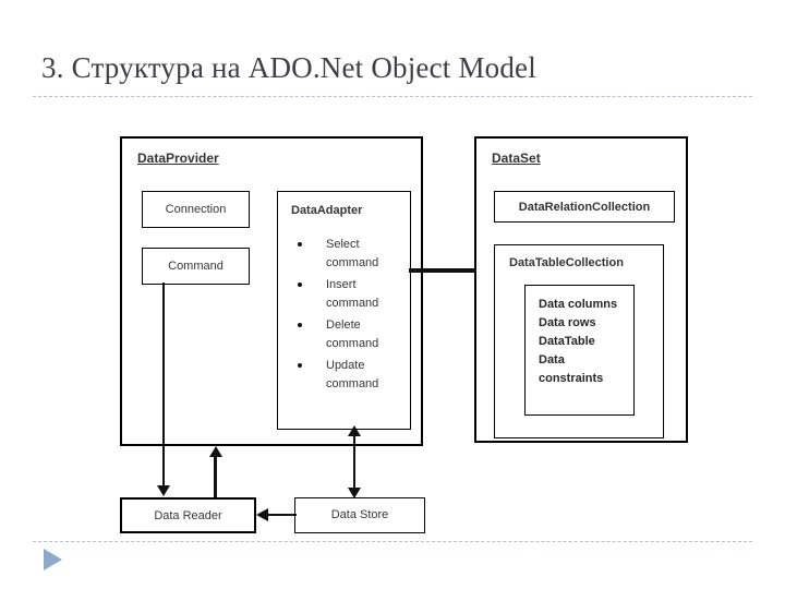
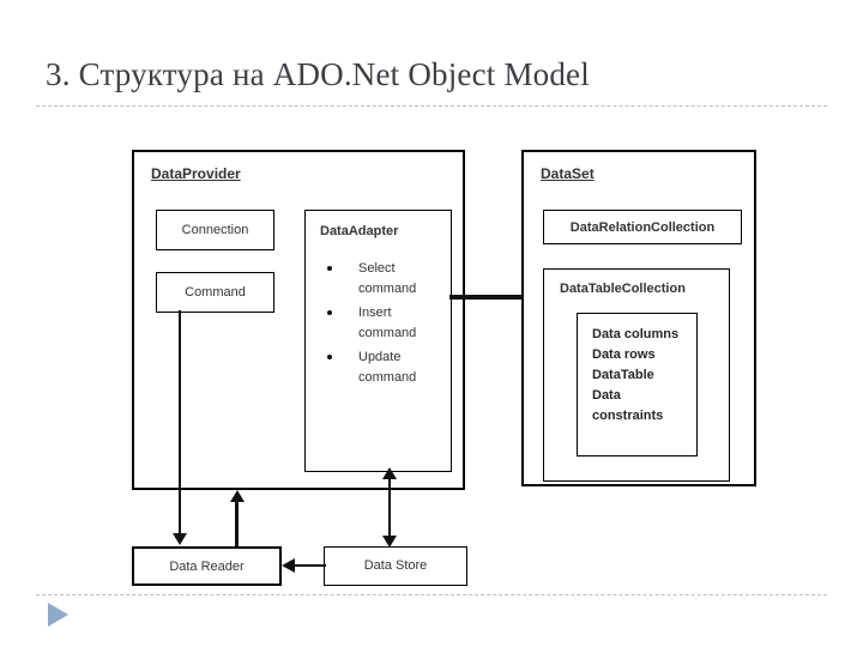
  3. Структура на ADO.Net Object Model
  DataProvider
  Connection
  Command
  DataAdapter
  Select command
  Insert command
- Delete command
  Update command
  DataSet
  DataRelationCollection
  DataTableCollection
  Data columns
  Data rows
  DataTable
  Data constraints
  Data Reader
  Data Store
